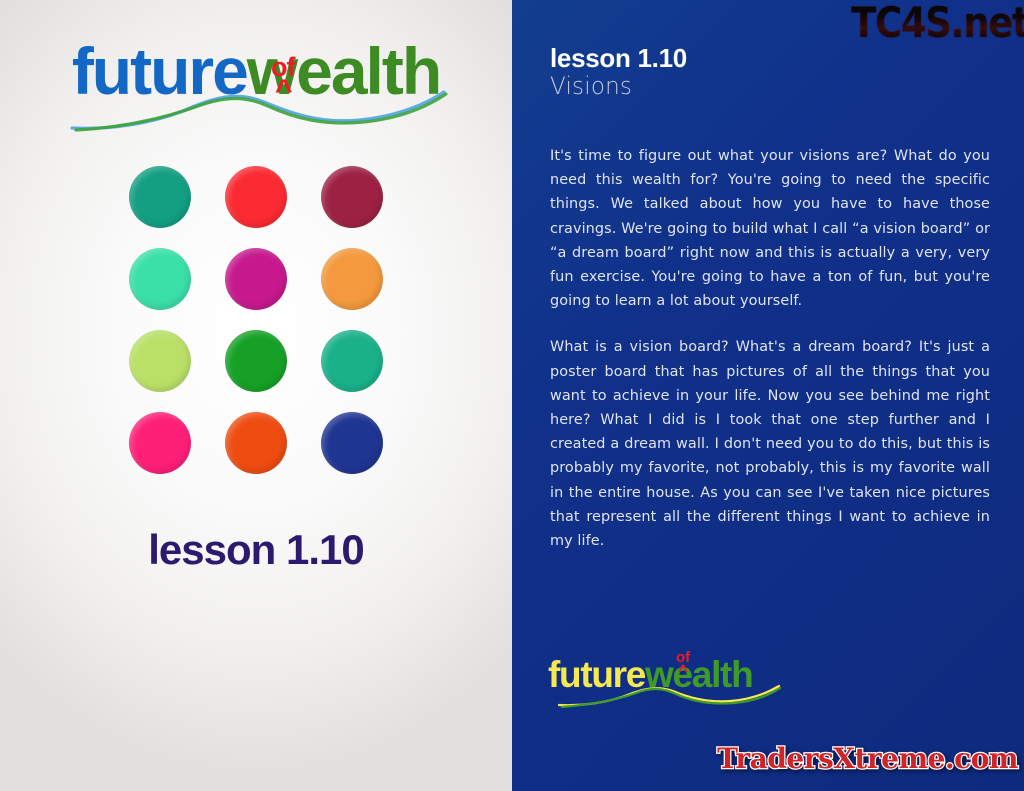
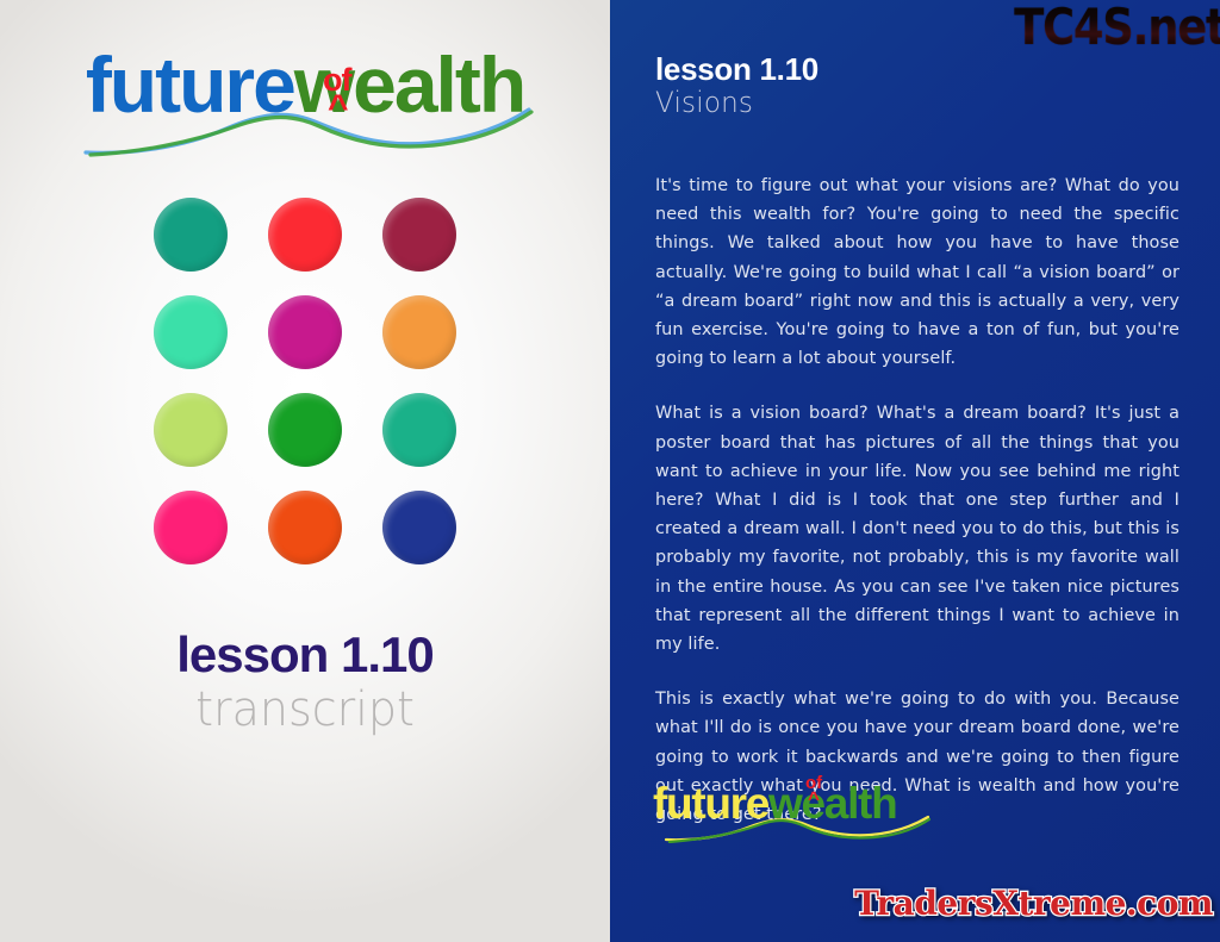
  futurewealth
  of
  ^
  lesson 1.10
+ transcript
  lesson 1.10
  Visions
- It's time to figure out what your visions are? What do you need this wealth for? You're going to need the specific things. We talked about how you have to have those cravings. We're going to build what I call “a vision board” or “a dream board” right now and this is actually a very, very fun exercise. You're going to have a ton of fun, but you're going to learn a lot about yourself.
+ It's time to figure out what your visions are? What do you need this wealth for? You're going to need the specific things. We talked about how you have to have those actually. We're going to build what I call “a vision board” or “a dream board” right now and this is actually a very, very fun exercise. You're going to have a ton of fun, but you're going to learn a lot about yourself.
  What is a vision board? What's a dream board? It's just a poster board that has pictures of all the things that you want to achieve in your life. Now you see behind me right here? What I did is I took that one step further and I created a dream wall. I don't need you to do this, but this is probably my favorite, not probably, this is my favorite wall in the entire house. As you can see I've taken nice pictures that represent all the different things I want to achieve in my life.
+ This is exactly what we're going to do with you. Because what I'll do is once you have your dream board done, we're going to work it backwards and we're going to then figure out exactly what you need. What is wealth and how you're going to get there?
  TC4S.net
  futurewealth
  of
  ^
  TradersXtreme.com
